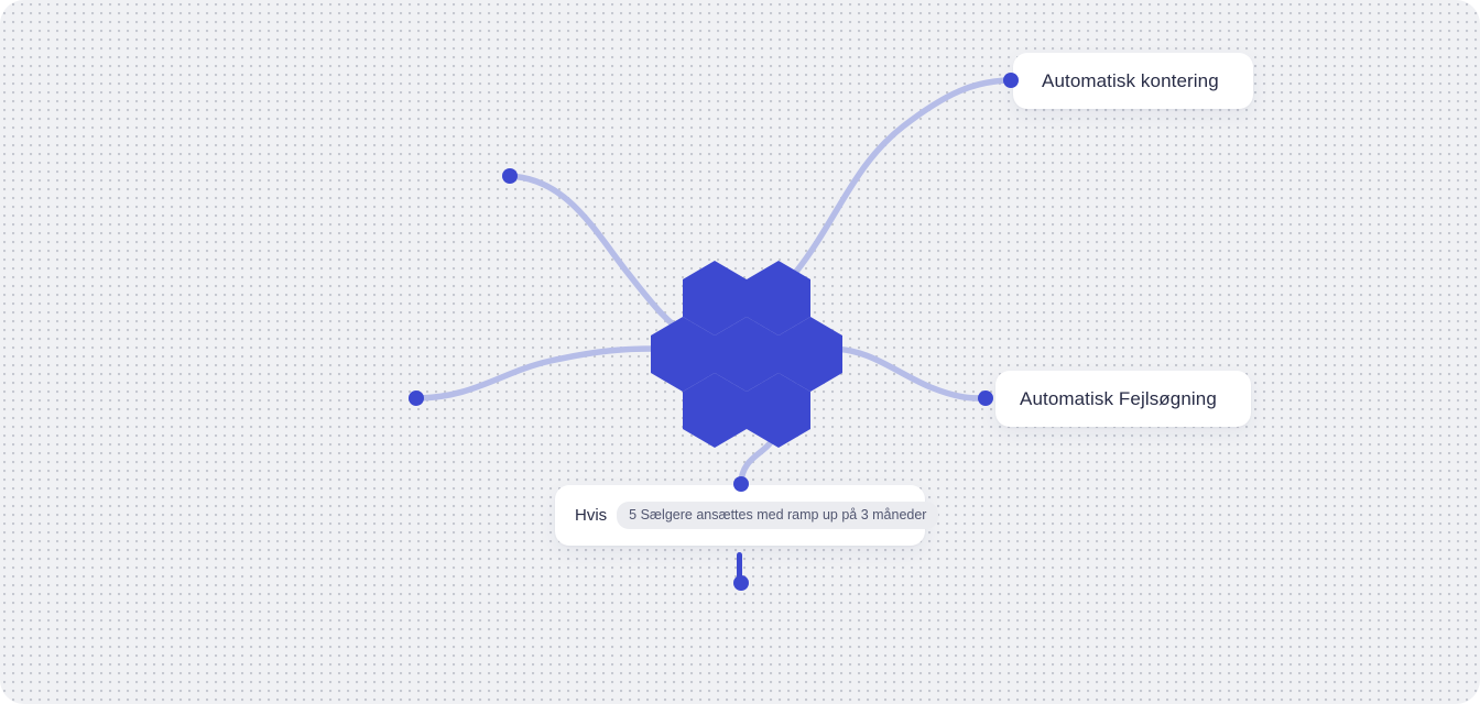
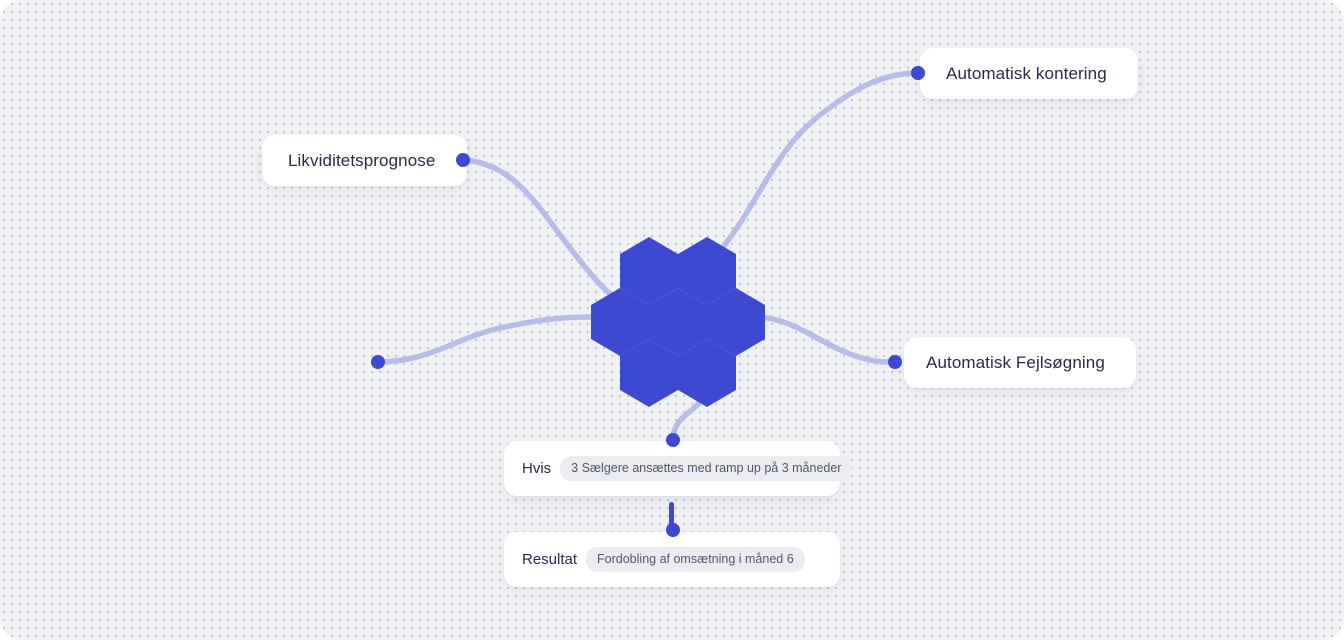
  Automatisk kontering
+ Likviditetsprognose
  Automatisk Fejlsøgning
  Hvis
- 5 Sælgere ansættes med ramp up på 3 måneder
+ 3 Sælgere ansættes med ramp up på 3 måneder
+ Resultat
+ Fordobling af omsætning i måned 6
